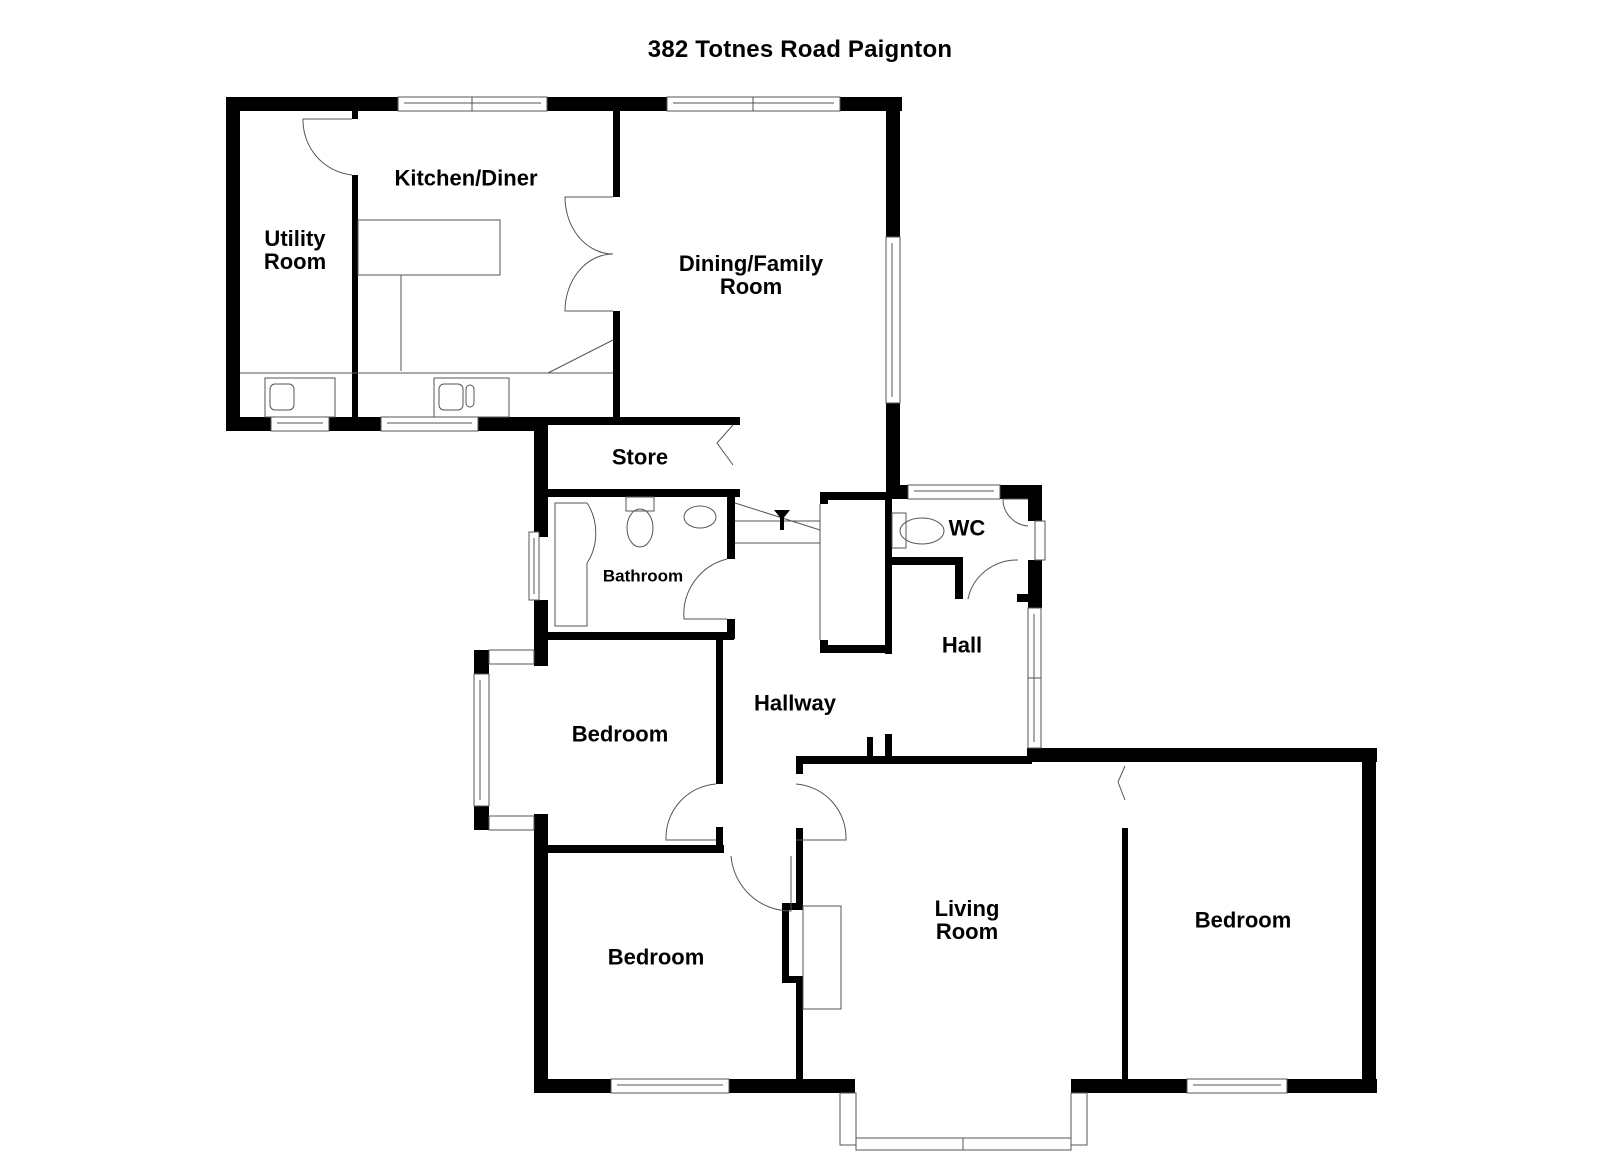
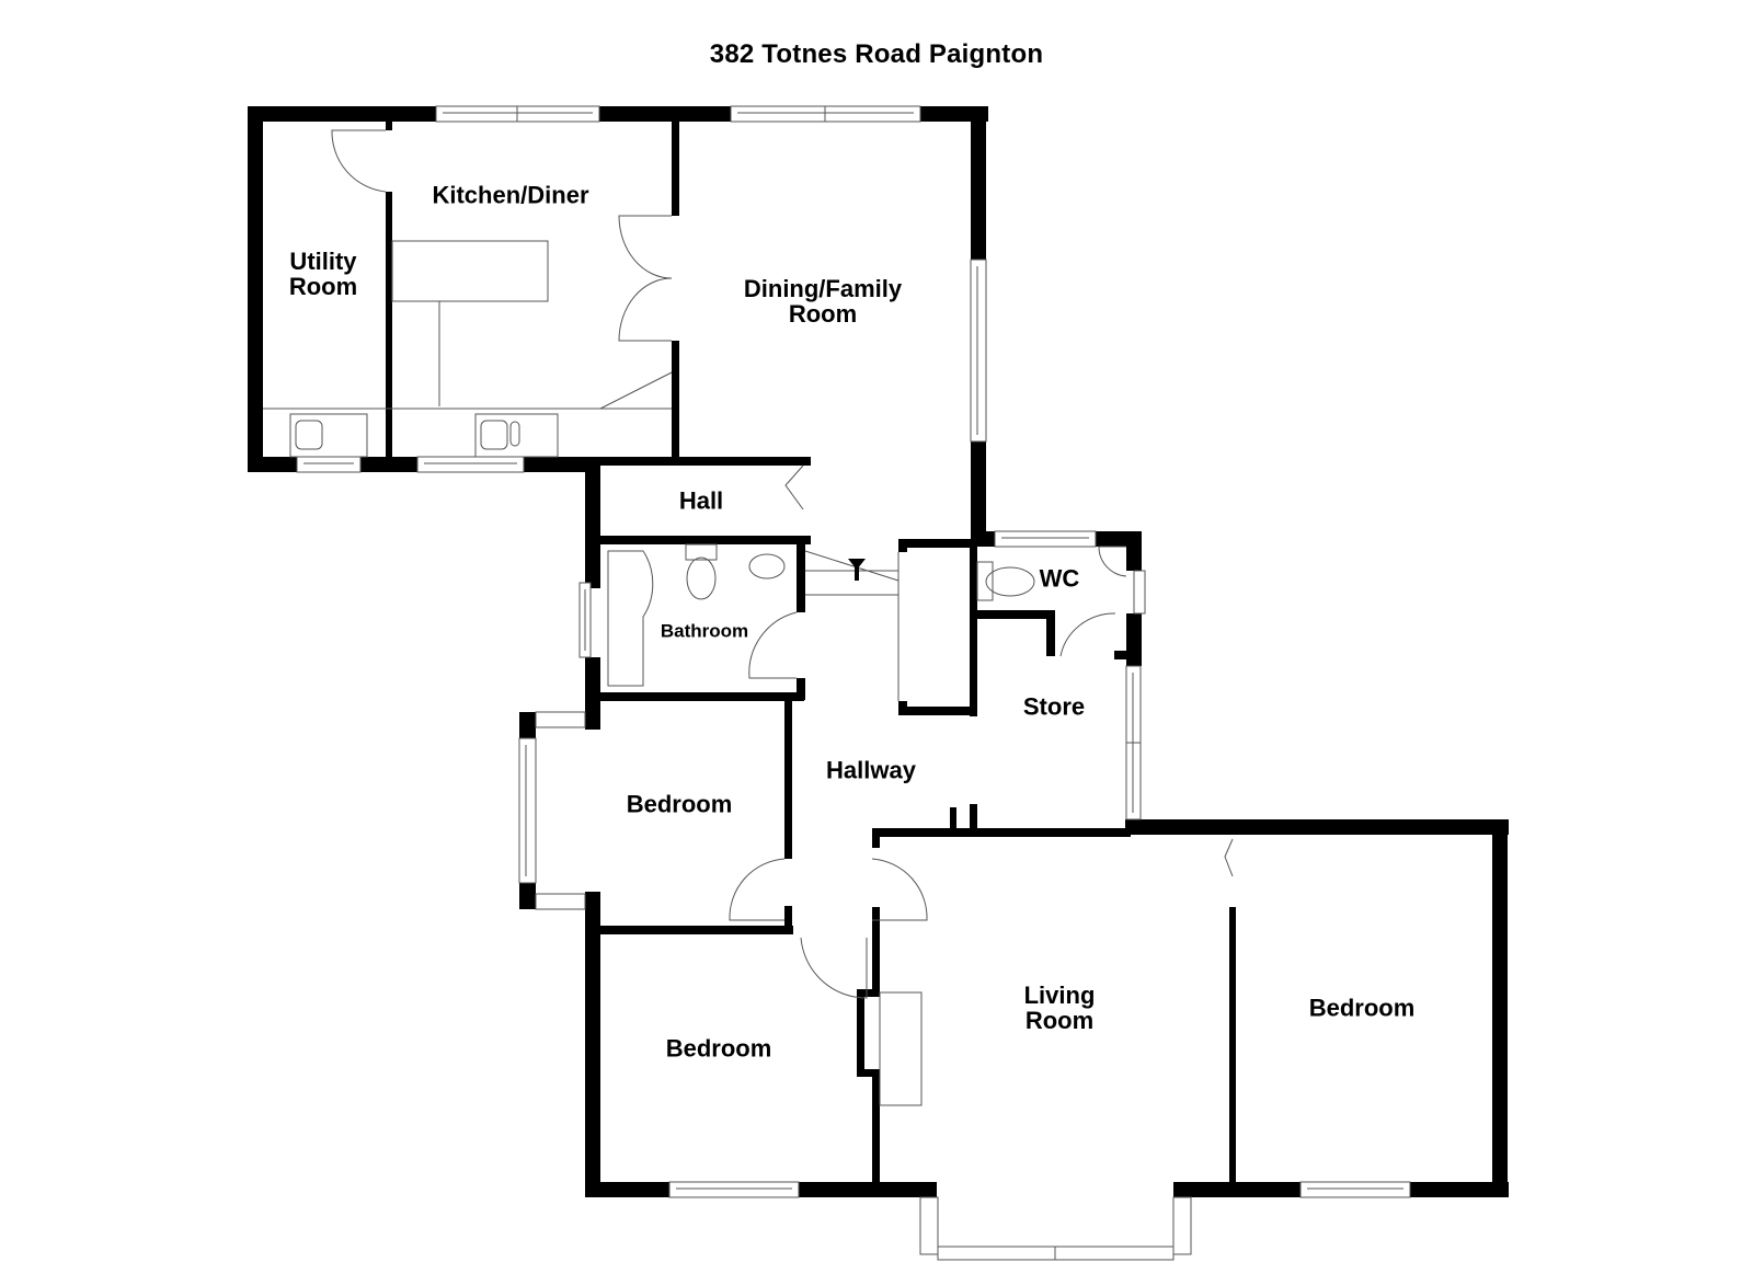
  382 Totnes Road Paignton
  Utility
  Room
  Kitchen/Diner
  Dining/Family
  Room
- Store
+ Hall
  Bathroom
  WC
- Hall
+ Store
  Hallway
  Bedroom
  Bedroom
  Living
  Room
  Bedroom
